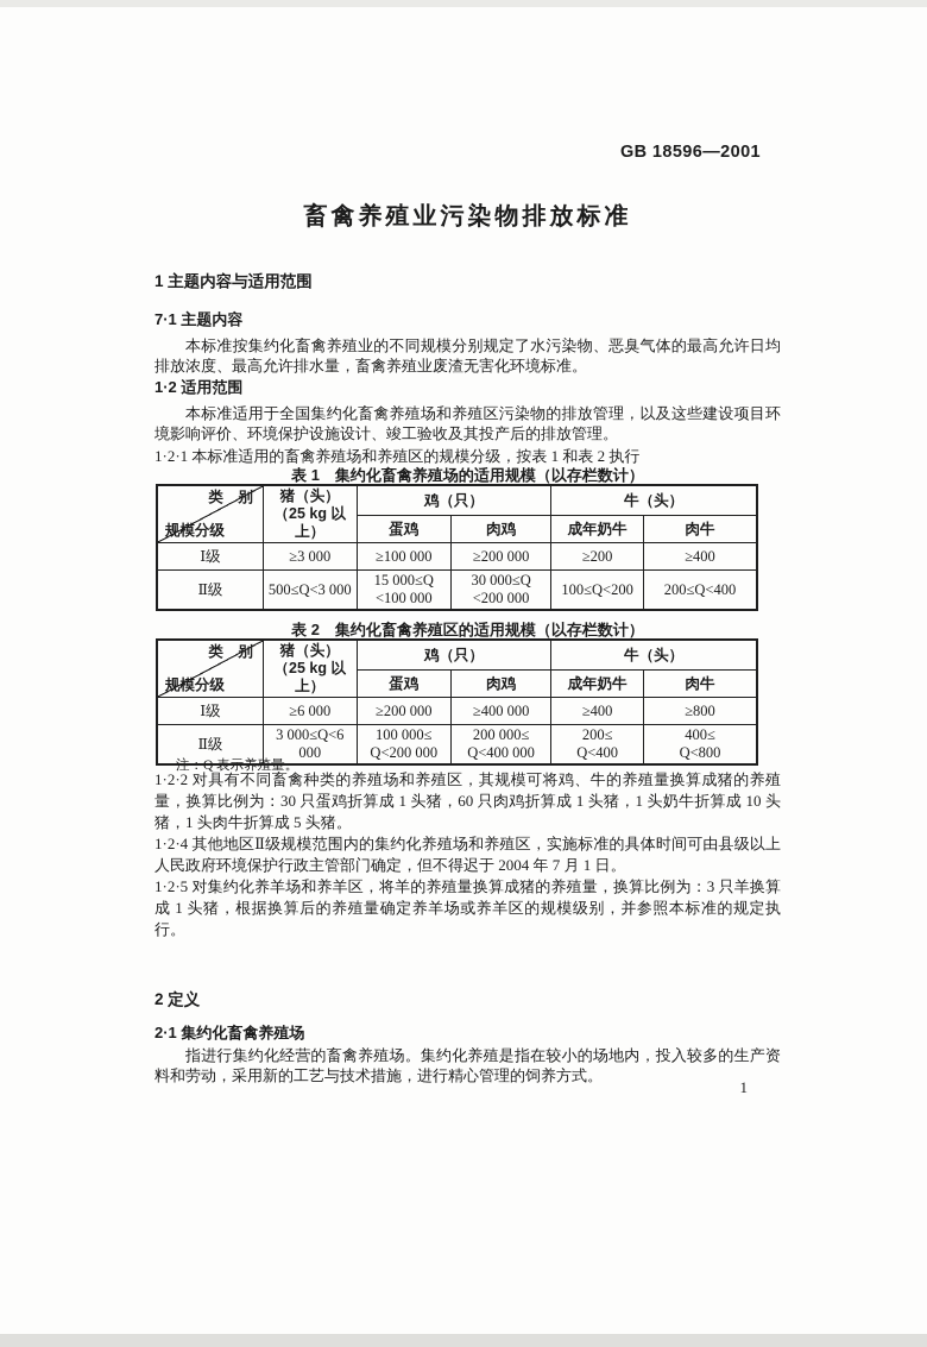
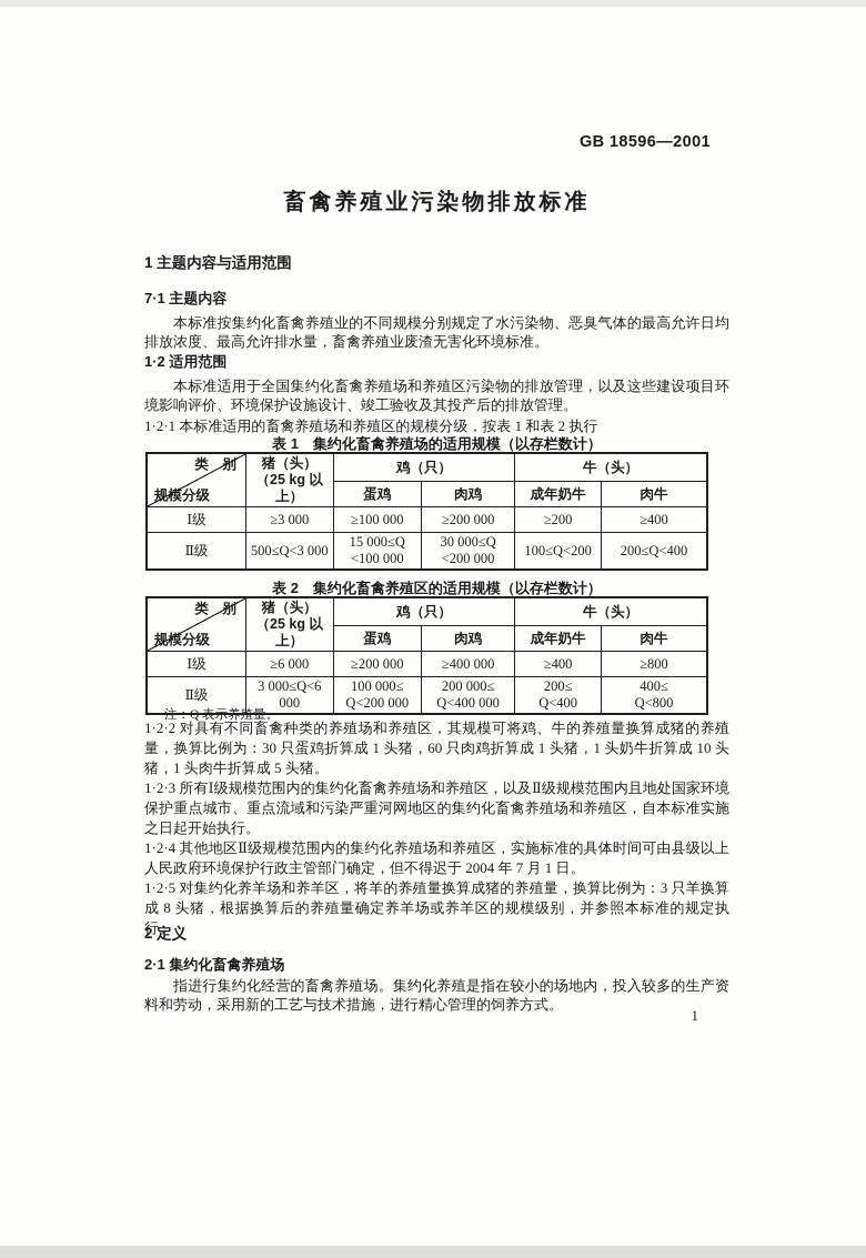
  GB 18596—2001
  畜禽养殖业污染物排放标准
  1 主题内容与适用范围
  7·1 主题内容
  本标准按集约化畜禽养殖业的不同规模分别规定了水污染物、恶臭气体的最高允许日均排放浓度、最高允许排水量，畜禽养殖业废渣无害化环境标准。
  1·2 适用范围
  本标准适用于全国集约化畜禽养殖场和养殖区污染物的排放管理，以及这些建设项目环境影响评价、环境保护设施设计、竣工验收及其投产后的排放管理。
  1·2·1 本标准适用的畜禽养殖场和养殖区的规模分级，按表 1 和表 2 执行
  表 1 集约化畜禽养殖场的适用规模（以存栏数计）
  类 别 规模分级	猪（头） （25 kg 以上）	鸡（只）	牛（头）
  蛋鸡	肉鸡	成年奶牛	肉牛
  Ⅰ级	≥3 000	≥100 000	≥200 000	≥200	≥400
  Ⅱ级	500≤Q<3 000	15 000≤Q <100 000	30 000≤Q <200 000	100≤Q<200	200≤Q<400
  表 2 集约化畜禽养殖区的适用规模（以存栏数计）
  类 别 规模分级	猪（头） （25 kg 以上）	鸡（只）	牛（头）
  蛋鸡	肉鸡	成年奶牛	肉牛
  Ⅰ级	≥6 000	≥200 000	≥400 000	≥400	≥800
  Ⅱ级	3 000≤Q<6 000	100 000≤ Q<200 000	200 000≤ Q<400 000	200≤ Q<400	400≤ Q<800
  注：Q 表示养殖量。
  1·2·2 对具有不同畜禽种类的养殖场和养殖区，其规模可将鸡、牛的养殖量换算成猪的养殖量，换算比例为：30 只蛋鸡折算成 1 头猪，60 只肉鸡折算成 1 头猪，1 头奶牛折算成 10 头猪，1 头肉牛折算成 5 头猪。
+ 1·2·3 所有Ⅰ级规模范围内的集约化畜禽养殖场和养殖区，以及Ⅱ级规模范围内且地处国家环境保护重点城市、重点流域和污染严重河网地区的集约化畜禽养殖场和养殖区，自本标准实施之日起开始执行。
  1·2·4 其他地区Ⅱ级规模范围内的集约化养殖场和养殖区，实施标准的具体时间可由县级以上人民政府环境保护行政主管部门确定，但不得迟于 2004 年 7 月 1 日。
- 1·2·5 对集约化养羊场和养羊区，将羊的养殖量换算成猪的养殖量，换算比例为：3 只羊换算成 1 头猪，根据换算后的养殖量确定养羊场或养羊区的规模级别，并参照本标准的规定执行。
+ 1·2·5 对集约化养羊场和养羊区，将羊的养殖量换算成猪的养殖量，换算比例为：3 只羊换算成 8 头猪，根据换算后的养殖量确定养羊场或养羊区的规模级别，并参照本标准的规定执行。
  2 定义
  2·1 集约化畜禽养殖场
  指进行集约化经营的畜禽养殖场。集约化养殖是指在较小的场地内，投入较多的生产资料和劳动，采用新的工艺与技术措施，进行精心管理的饲养方式。
  1
